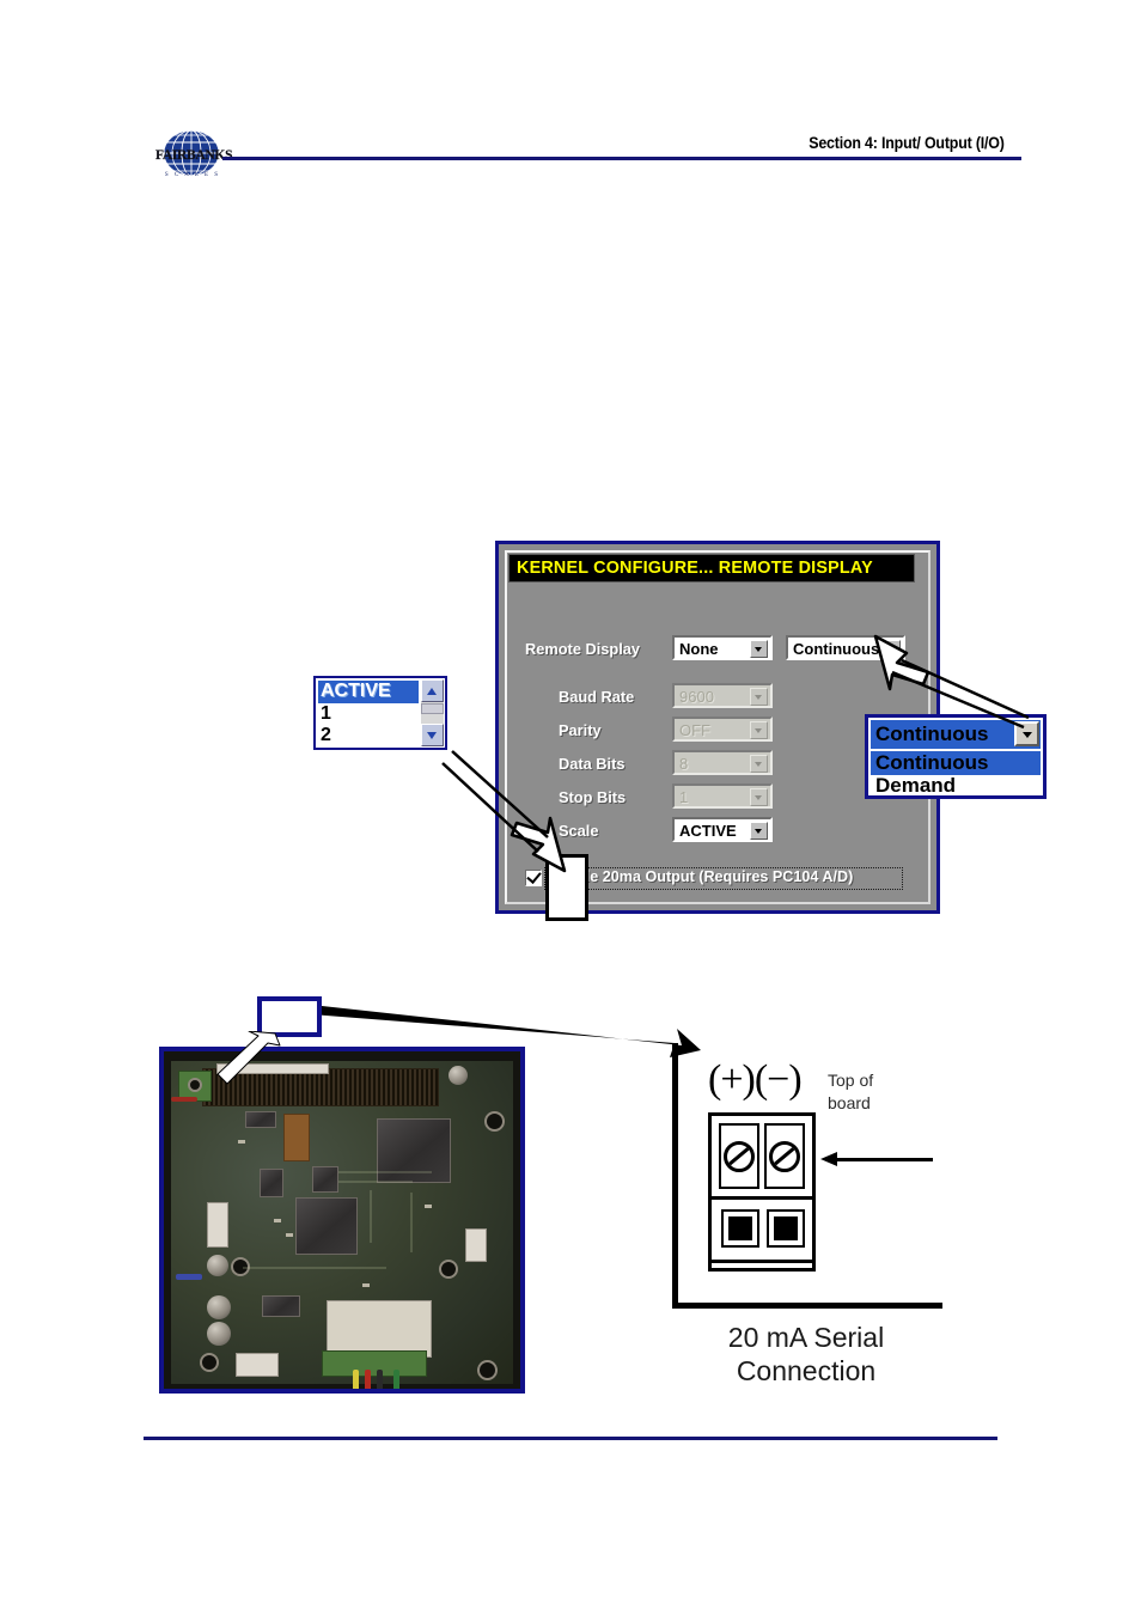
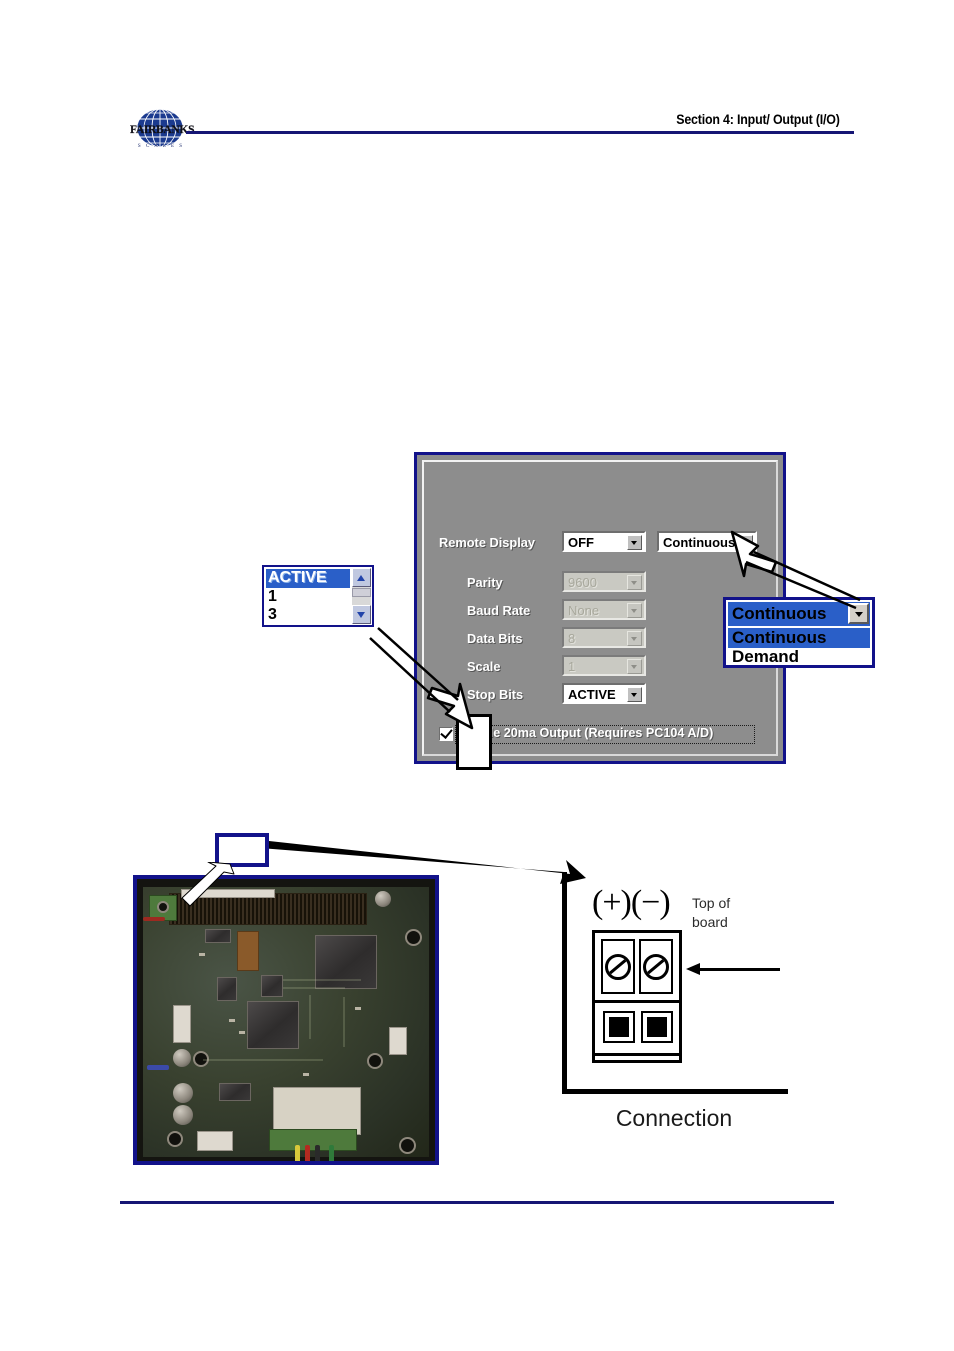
  FAIRBANKS
  Section 4: Input/ Output (I/O)
- KERNEL CONFIGURE... REMOTE DISPLAY
  Remote Display
- None
+ OFF
  Continuous
- Baud Rate
+ Parity
  9600
- Parity
+ Baud Rate
- OFF
+ None
  Data Bits
  8
- Stop Bits
+ Scale
  1
- Scale
+ Stop Bits
  ACTIVE
  e 20ma Output (Requires PC104 A/D)
  ACTIVE
  1
- 2
+ 3
  Continuous
  Continuous
  Demand
  (+)(−)
  Top of
  board
- 20 mA Serial
  Connection
